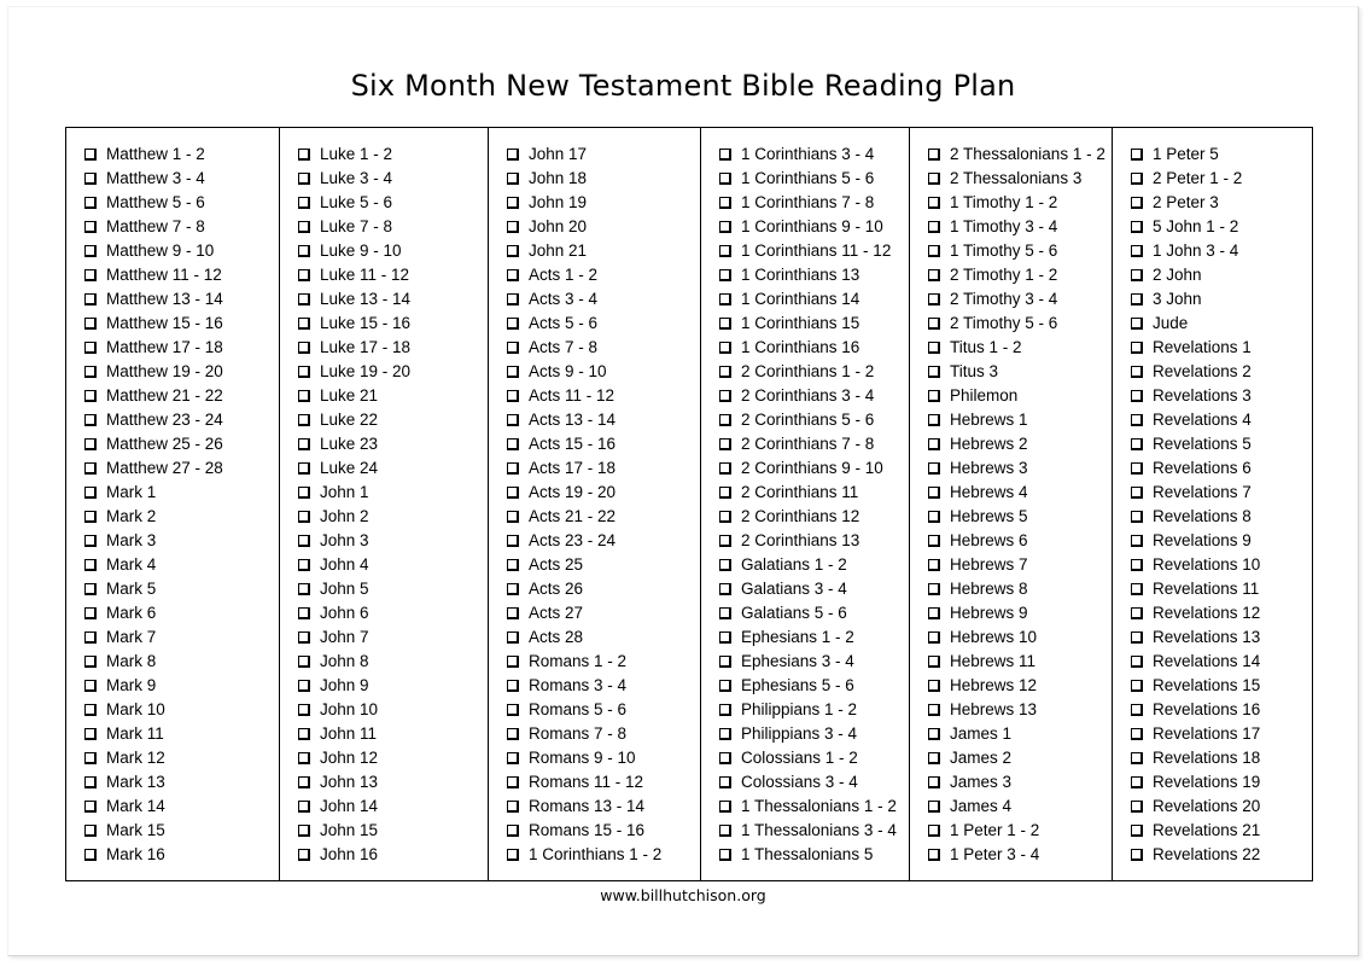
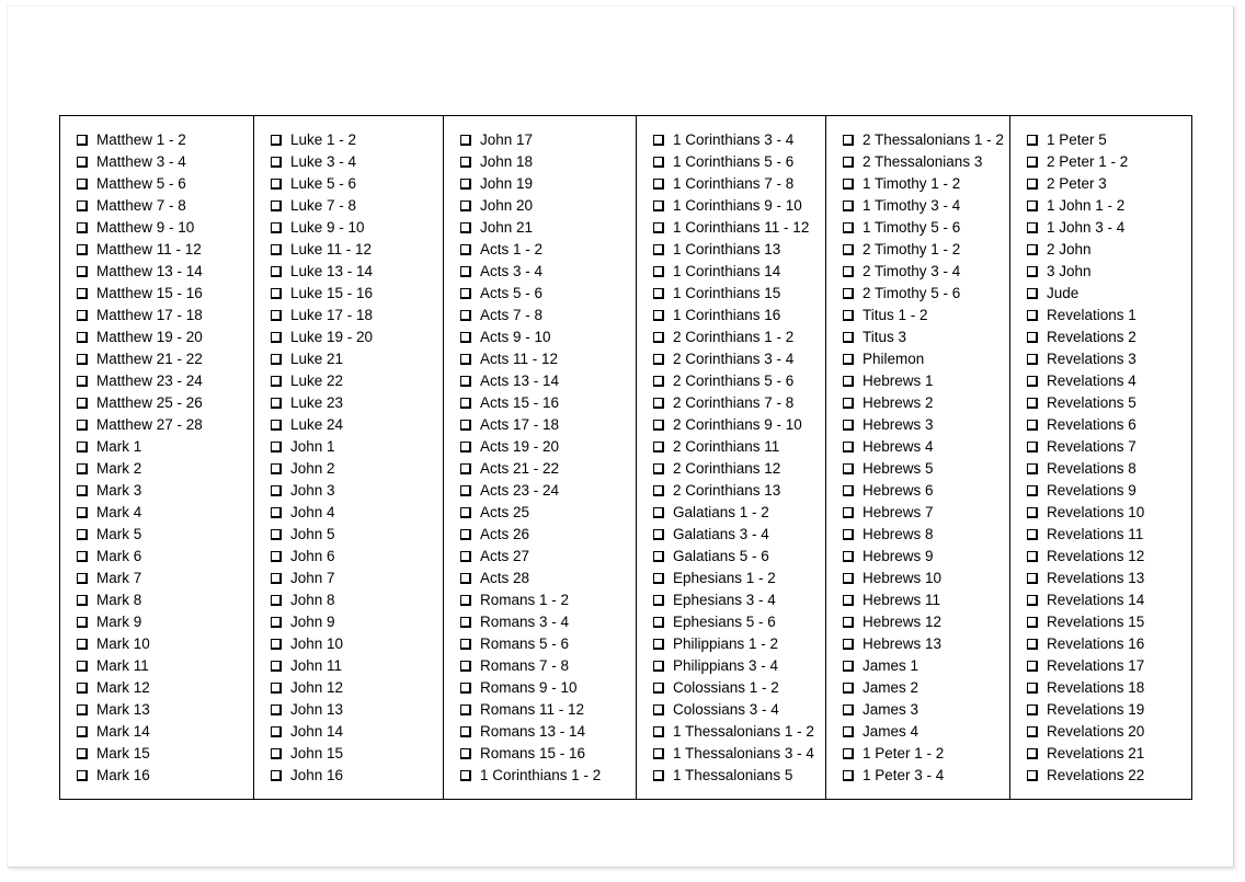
- Six Month New Testament Bible Reading Plan
- Matthew 1 - 2Matthew 3 - 4Matthew 5 - 6Matthew 7 - 8Matthew 9 - 10Matthew 11 - 12Matthew 13 - 14Matthew 15 - 16Matthew 17 - 18Matthew 19 - 20Matthew 21 - 22Matthew 23 - 24Matthew 25 - 26Matthew 27 - 28Mark 1Mark 2Mark 3Mark 4Mark 5Mark 6Mark 7Mark 8Mark 9Mark 10Mark 11Mark 12Mark 13Mark 14Mark 15Mark 16	Luke 1 - 2Luke 3 - 4Luke 5 - 6Luke 7 - 8Luke 9 - 10Luke 11 - 12Luke 13 - 14Luke 15 - 16Luke 17 - 18Luke 19 - 20Luke 21Luke 22Luke 23Luke 24John 1John 2John 3John 4John 5John 6John 7John 8John 9John 10John 11John 12John 13John 14John 15John 16	John 17John 18John 19John 20John 21Acts 1 - 2Acts 3 - 4Acts 5 - 6Acts 7 - 8Acts 9 - 10Acts 11 - 12Acts 13 - 14Acts 15 - 16Acts 17 - 18Acts 19 - 20Acts 21 - 22Acts 23 - 24Acts 25Acts 26Acts 27Acts 28Romans 1 - 2Romans 3 - 4Romans 5 - 6Romans 7 - 8Romans 9 - 10Romans 11 - 12Romans 13 - 14Romans 15 - 161 Corinthians 1 - 2	1 Corinthians 3 - 41 Corinthians 5 - 61 Corinthians 7 - 81 Corinthians 9 - 101 Corinthians 11 - 121 Corinthians 131 Corinthians 141 Corinthians 151 Corinthians 162 Corinthians 1 - 22 Corinthians 3 - 42 Corinthians 5 - 62 Corinthians 7 - 82 Corinthians 9 - 102 Corinthians 112 Corinthians 122 Corinthians 13Galatians 1 - 2Galatians 3 - 4Galatians 5 - 6Ephesians 1 - 2Ephesians 3 - 4Ephesians 5 - 6Philippians 1 - 2Philippians 3 - 4Colossians 1 - 2Colossians 3 - 41 Thessalonians 1 - 21 Thessalonians 3 - 41 Thessalonians 5	2 Thessalonians 1 - 22 Thessalonians 31 Timothy 1 - 21 Timothy 3 - 41 Timothy 5 - 62 Timothy 1 - 22 Timothy 3 - 42 Timothy 5 - 6Titus 1 - 2Titus 3PhilemonHebrews 1Hebrews 2Hebrews 3Hebrews 4Hebrews 5Hebrews 6Hebrews 7Hebrews 8Hebrews 9Hebrews 10Hebrews 11Hebrews 12Hebrews 13James 1James 2James 3James 41 Peter 1 - 21 Peter 3 - 4	1 Peter 52 Peter 1 - 22 Peter 35 John 1 - 21 John 3 - 42 John3 JohnJudeRevelations 1Revelations 2Revelations 3Revelations 4Revelations 5Revelations 6Revelations 7Revelations 8Revelations 9Revelations 10Revelations 11Revelations 12Revelations 13Revelations 14Revelations 15Revelations 16Revelations 17Revelations 18Revelations 19Revelations 20Revelations 21Revelations 22
+ Matthew 1 - 2Matthew 3 - 4Matthew 5 - 6Matthew 7 - 8Matthew 9 - 10Matthew 11 - 12Matthew 13 - 14Matthew 15 - 16Matthew 17 - 18Matthew 19 - 20Matthew 21 - 22Matthew 23 - 24Matthew 25 - 26Matthew 27 - 28Mark 1Mark 2Mark 3Mark 4Mark 5Mark 6Mark 7Mark 8Mark 9Mark 10Mark 11Mark 12Mark 13Mark 14Mark 15Mark 16	Luke 1 - 2Luke 3 - 4Luke 5 - 6Luke 7 - 8Luke 9 - 10Luke 11 - 12Luke 13 - 14Luke 15 - 16Luke 17 - 18Luke 19 - 20Luke 21Luke 22Luke 23Luke 24John 1John 2John 3John 4John 5John 6John 7John 8John 9John 10John 11John 12John 13John 14John 15John 16	John 17John 18John 19John 20John 21Acts 1 - 2Acts 3 - 4Acts 5 - 6Acts 7 - 8Acts 9 - 10Acts 11 - 12Acts 13 - 14Acts 15 - 16Acts 17 - 18Acts 19 - 20Acts 21 - 22Acts 23 - 24Acts 25Acts 26Acts 27Acts 28Romans 1 - 2Romans 3 - 4Romans 5 - 6Romans 7 - 8Romans 9 - 10Romans 11 - 12Romans 13 - 14Romans 15 - 161 Corinthians 1 - 2	1 Corinthians 3 - 41 Corinthians 5 - 61 Corinthians 7 - 81 Corinthians 9 - 101 Corinthians 11 - 121 Corinthians 131 Corinthians 141 Corinthians 151 Corinthians 162 Corinthians 1 - 22 Corinthians 3 - 42 Corinthians 5 - 62 Corinthians 7 - 82 Corinthians 9 - 102 Corinthians 112 Corinthians 122 Corinthians 13Galatians 1 - 2Galatians 3 - 4Galatians 5 - 6Ephesians 1 - 2Ephesians 3 - 4Ephesians 5 - 6Philippians 1 - 2Philippians 3 - 4Colossians 1 - 2Colossians 3 - 41 Thessalonians 1 - 21 Thessalonians 3 - 41 Thessalonians 5	2 Thessalonians 1 - 22 Thessalonians 31 Timothy 1 - 21 Timothy 3 - 41 Timothy 5 - 62 Timothy 1 - 22 Timothy 3 - 42 Timothy 5 - 6Titus 1 - 2Titus 3PhilemonHebrews 1Hebrews 2Hebrews 3Hebrews 4Hebrews 5Hebrews 6Hebrews 7Hebrews 8Hebrews 9Hebrews 10Hebrews 11Hebrews 12Hebrews 13James 1James 2James 3James 41 Peter 1 - 21 Peter 3 - 4	1 Peter 52 Peter 1 - 22 Peter 31 John 1 - 21 John 3 - 42 John3 JohnJudeRevelations 1Revelations 2Revelations 3Revelations 4Revelations 5Revelations 6Revelations 7Revelations 8Revelations 9Revelations 10Revelations 11Revelations 12Revelations 13Revelations 14Revelations 15Revelations 16Revelations 17Revelations 18Revelations 19Revelations 20Revelations 21Revelations 22
- www.billhutchison.org
